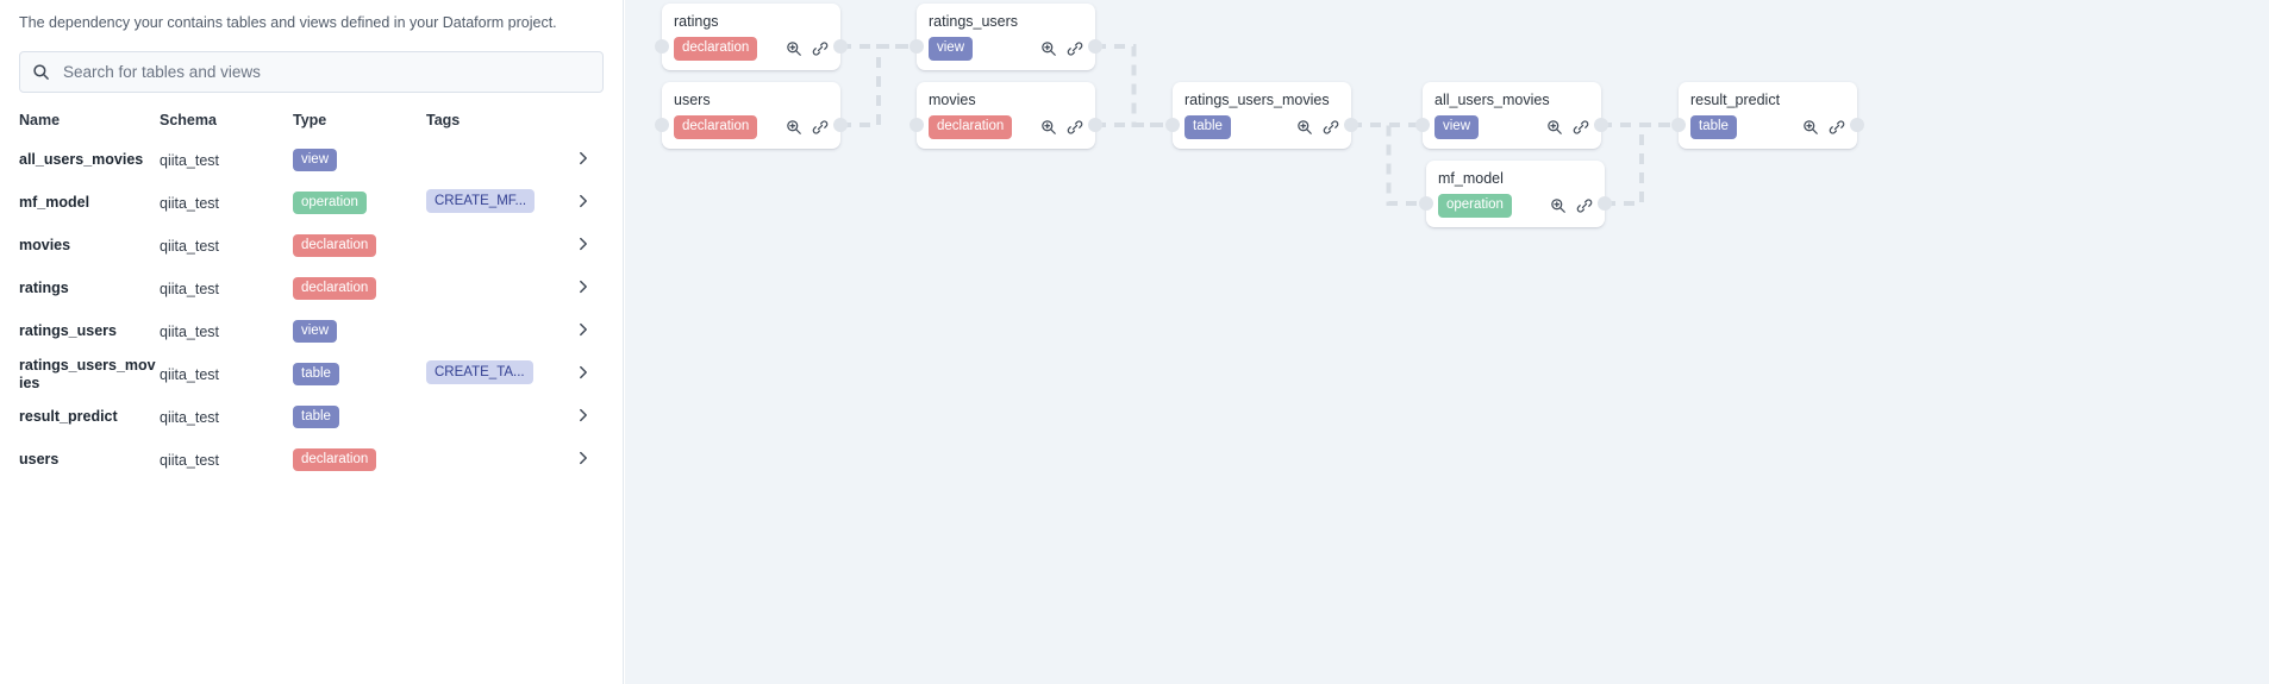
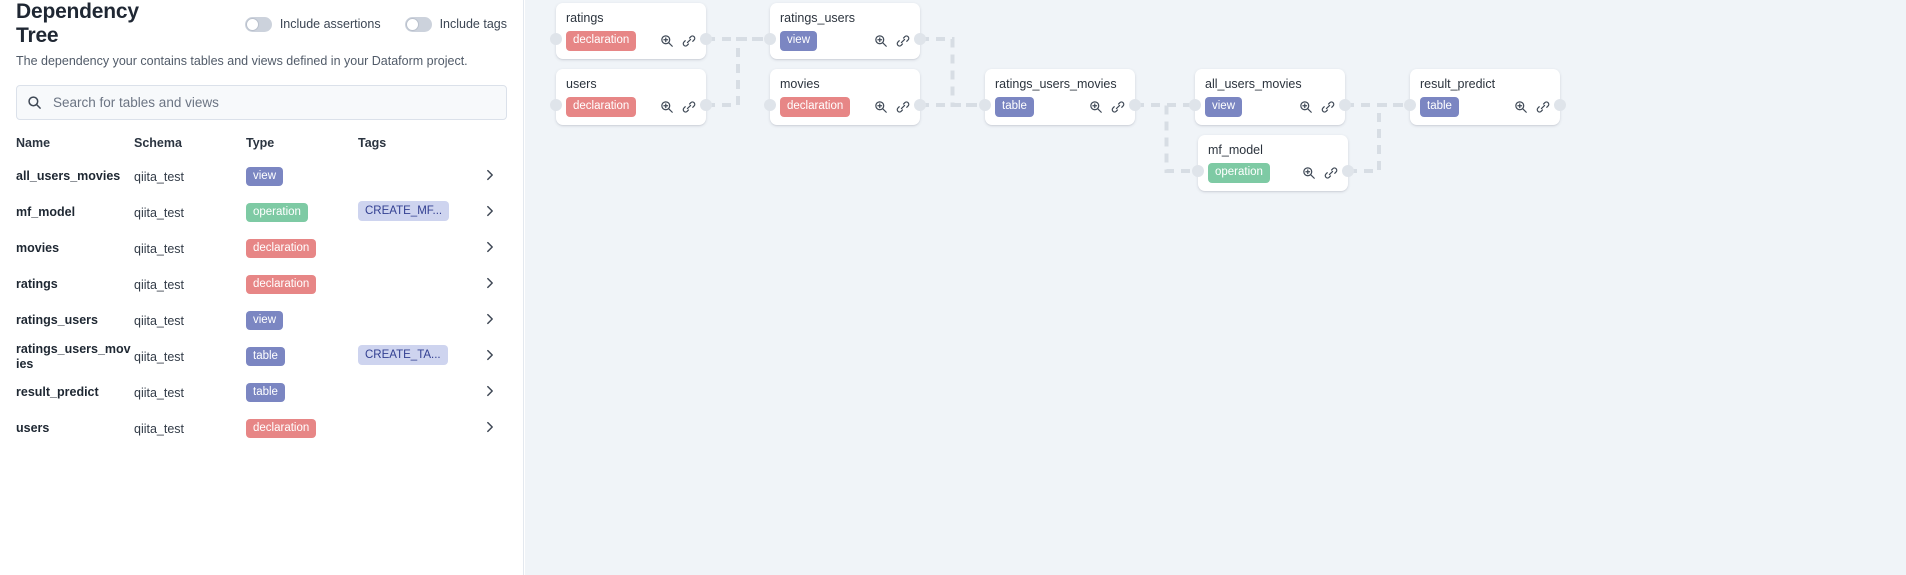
+ Dependency Tree
+ Include assertions
+ Include tags
  The dependency your contains tables and views defined in your Dataform project.
  Search for tables and views
  Name	Schema	Type	Tags
  all_users_movies	qiita_test	view
  mf_model	qiita_test	operation	CREATE_MF...
  movies	qiita_test	declaration
  ratings	qiita_test	declaration
  ratings_users	qiita_test	view
  ratings_users_movies	qiita_test	table	CREATE_TA...
  result_predict	qiita_test	table
  users	qiita_test	declaration
  ratings
  declaration
  ratings_users
  view
  users
  declaration
  movies
  declaration
  ratings_users_movies
  table
  all_users_movies
  view
  mf_model
  operation
  result_predict
  table
